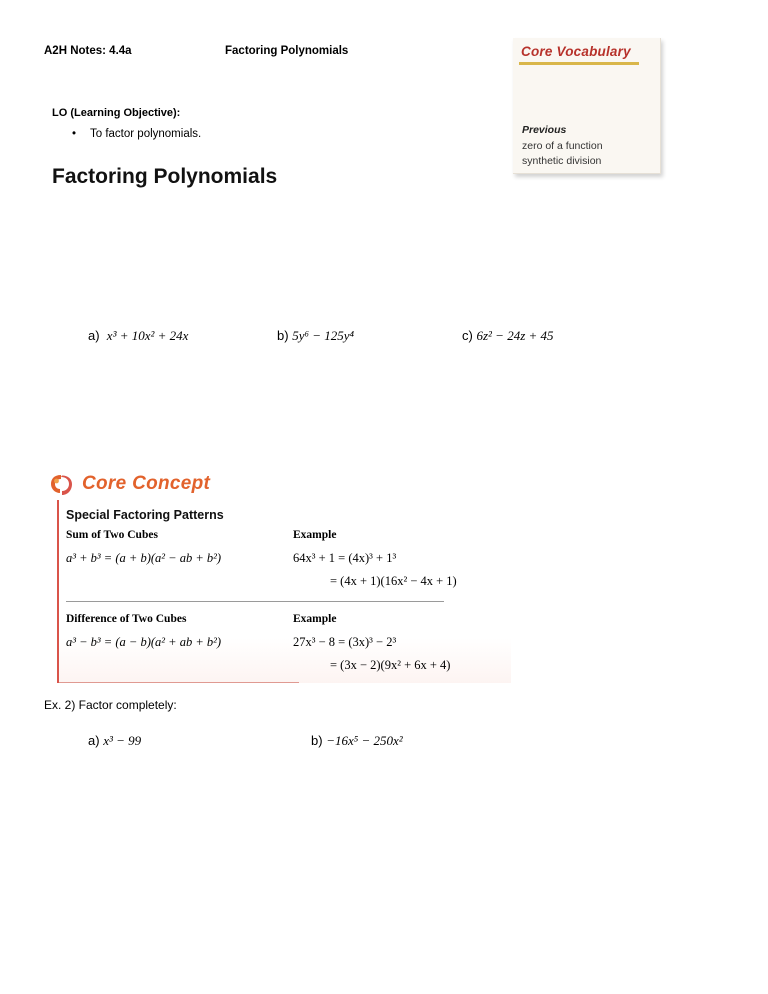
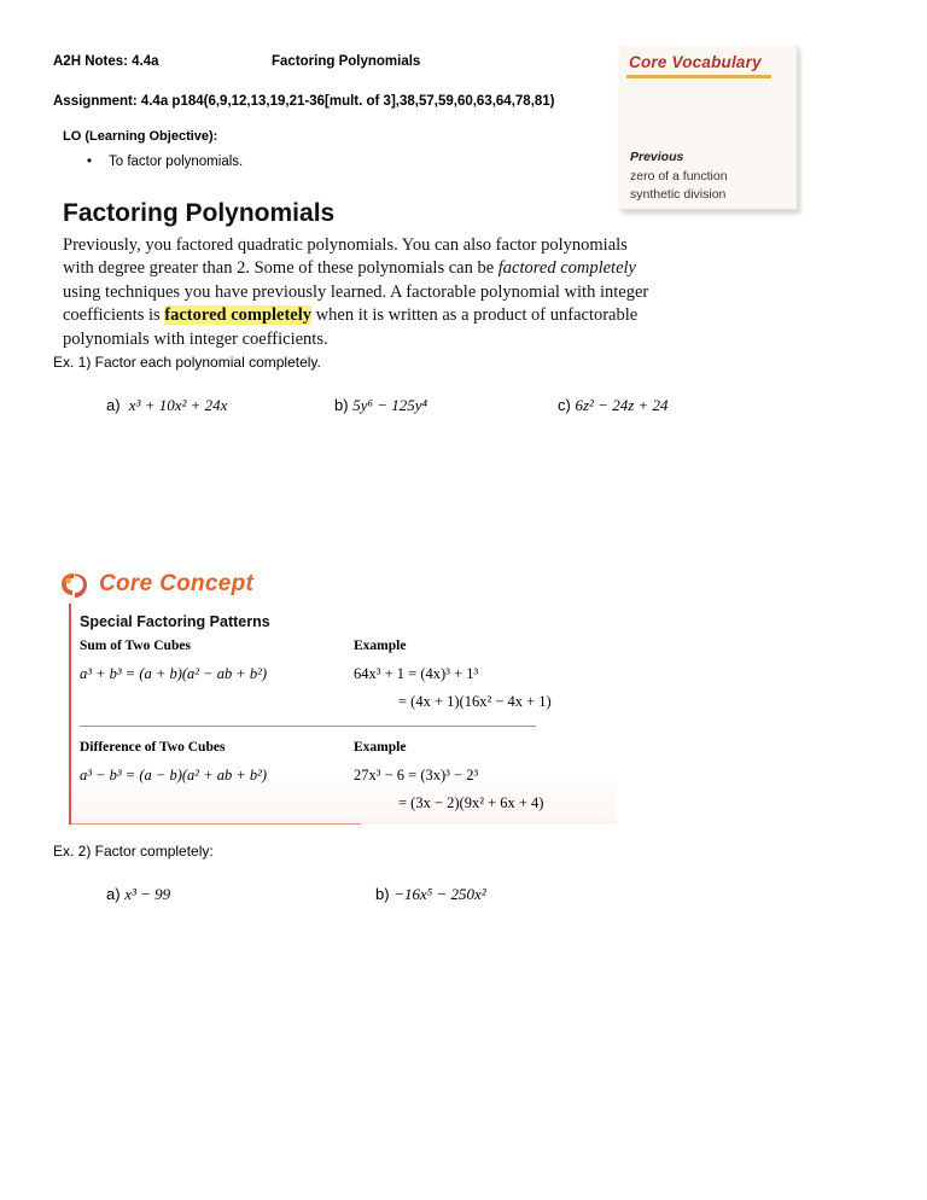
  A2H Notes: 4.4a
  Factoring Polynomials
+ Assignment: 4.4a p184(6,9,12,13,19,21-36[mult. of 3],38,57,59,60,63,64,78,81)
  LO (Learning Objective):
  • To factor polynomials.
  Core Vocabulary
  Previous
  zero of a function
  synthetic division
  Factoring Polynomials
+ Previously, you factored quadratic polynomials. You can also factor polynomials with degree greater than 2. Some of these polynomials can be factored completely using techniques you have previously learned. A factorable polynomial with integer coefficients is factored completely when it is written as a product of unfactorable polynomials with integer coefficients.
+ Ex. 1) Factor each polynomial completely.
  a) x³ + 10x² + 24x
  b) 5y⁶ − 125y⁴
- c) 6z² − 24z + 45
+ c) 6z² − 24z + 24
  Core Concept
  Special Factoring Patterns
  Sum of Two Cubes
  Example
  a³ + b³ = (a + b)(a² − ab + b²)
  64x³ + 1 = (4x)³ + 1³
  = (4x + 1)(16x² − 4x + 1)
  Difference of Two Cubes
  Example
  a³ − b³ = (a − b)(a² + ab + b²)
- 27x³ − 8 = (3x)³ − 2³
+ 27x³ − 6 = (3x)³ − 2³
  = (3x − 2)(9x² + 6x + 4)
  Ex. 2) Factor completely:
  a) x³ − 99
  b) −16x⁵ − 250x²
